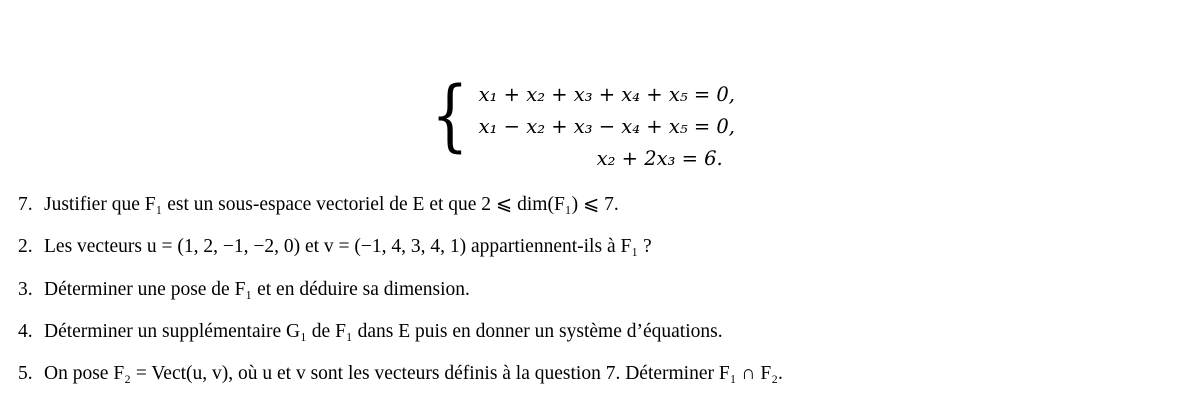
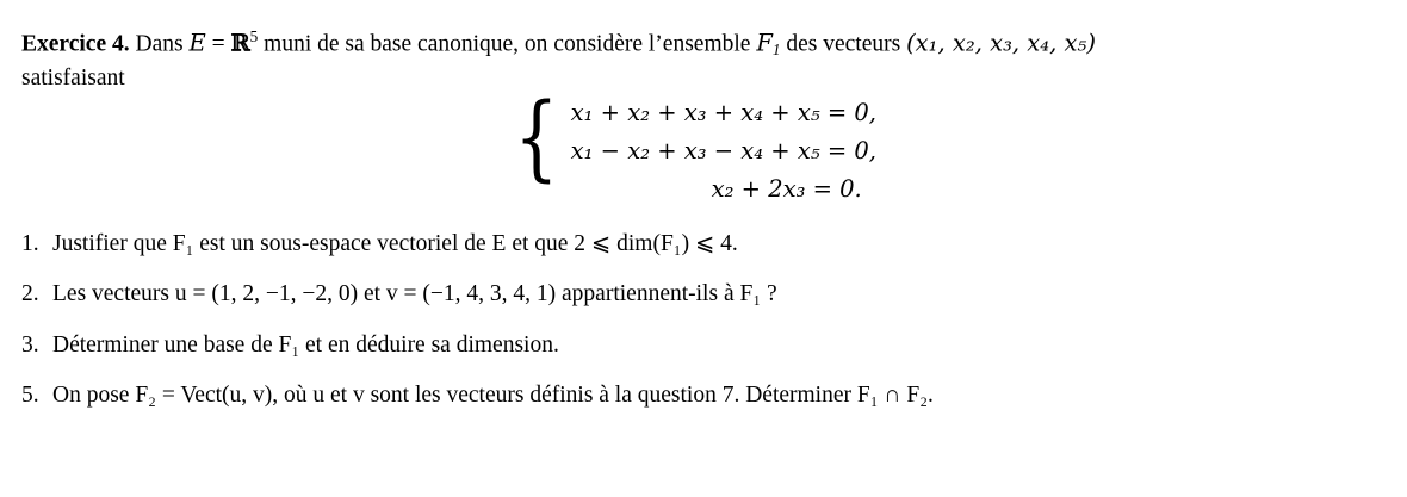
+ Exercice 4. Dans E = ℝ5 muni de sa base canonique, on considère l’ensemble F1 des vecteurs (x₁, x₂, x₃, x₄, x₅)
+ satisfaisant
  {
  x₁ + x₂ + x₃ + x₄ + x₅ = 0,
  x₁ − x₂ + x₃ − x₄ + x₅ = 0,
- x₂ + 2x₃ = 6.
+ x₂ + 2x₃ = 0.
- 7.
+ 1.
- Justifier que F₁ est un sous-espace vectoriel de E et que 2 ⩽ dim(F₁) ⩽ 7.
+ Justifier que F₁ est un sous-espace vectoriel de E et que 2 ⩽ dim(F₁) ⩽ 4.
  2.
  Les vecteurs u = (1, 2, −1, −2, 0) et v = (−1, 4, 3, 4, 1) appartiennent-ils à F₁ ?
  3.
- Déterminer une pose de F₁ et en déduire sa dimension.
+ Déterminer une base de F₁ et en déduire sa dimension.
- 4.
- Déterminer un supplémentaire G₁ de F₁ dans E puis en donner un système d’équations.
  5.
  On pose F₂ = Vect(u, v), où u et v sont les vecteurs définis à la question 7. Déterminer F₁ ∩ F₂.
